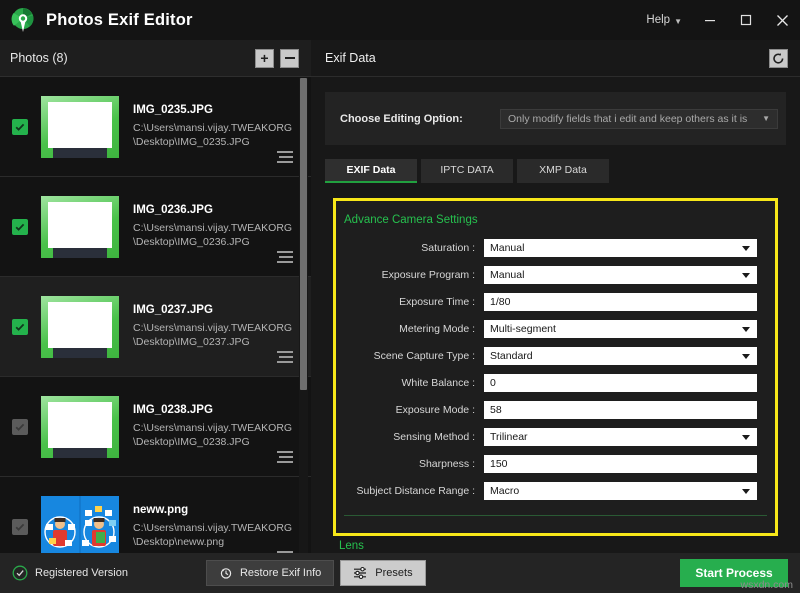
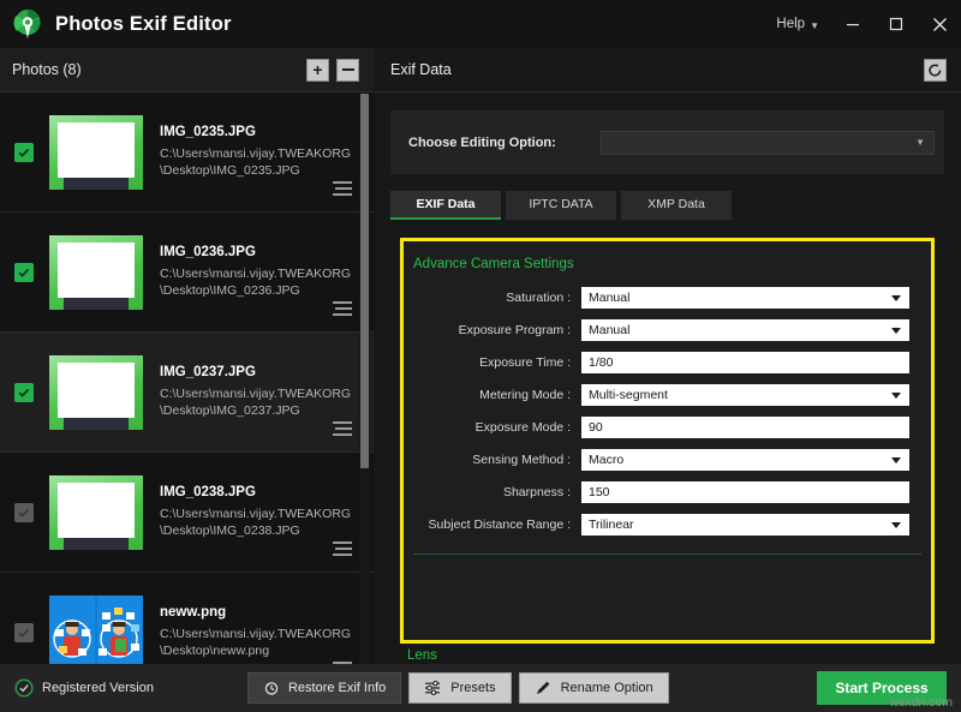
  Photos Exif Editor
  Help
  ▼
  Photos (8)
  +
  IMG_0235.JPG
  C:\Users\mansi.vijay.TWEAKORG
  \Desktop\IMG_0235.JPG
  IMG_0236.JPG
  C:\Users\mansi.vijay.TWEAKORG
  \Desktop\IMG_0236.JPG
  IMG_0237.JPG
  C:\Users\mansi.vijay.TWEAKORG
  \Desktop\IMG_0237.JPG
  IMG_0238.JPG
  C:\Users\mansi.vijay.TWEAKORG
  \Desktop\IMG_0238.JPG
  neww.png
  C:\Users\mansi.vijay.TWEAKORG
  \Desktop\neww.png
  Exif Data
  Choose Editing Option:
- Only modify fields that i edit and keep others as it is
  ▼
  EXIF Data
  IPTC DATA
  XMP Data
  Advance Camera Settings
  Saturation :
  Manual
  Exposure Program :
  Manual
  Exposure Time :
  1/80
  Metering Mode :
  Multi-segment
- Scene Capture Type :
- Standard
- White Balance :
- 0
  Exposure Mode :
- 58
+ 90
  Sensing Method :
- Trilinear
+ Macro
  Sharpness :
  150
  Subject Distance Range :
- Macro
+ Trilinear
  Lens
  Registered Version
  Restore Exif Info
  Presets
+ Rename Option
  Start Process
  wsxdn.com
